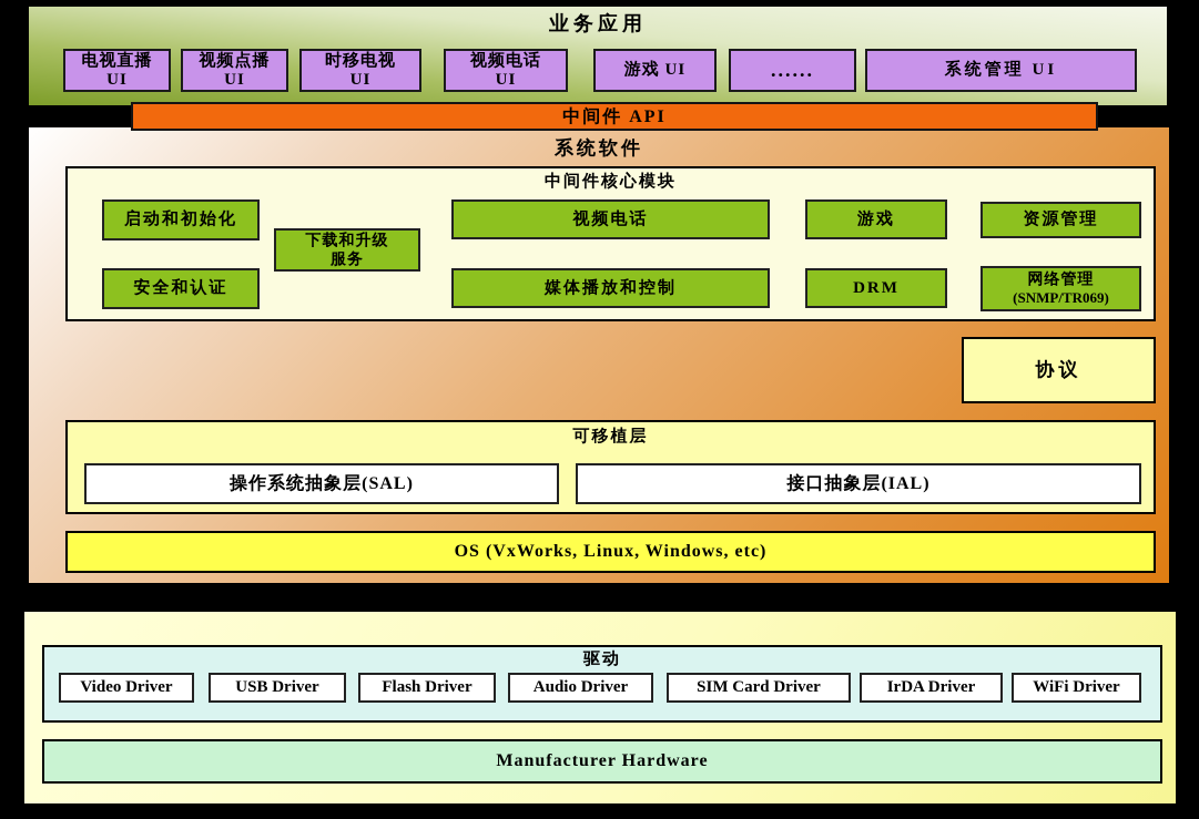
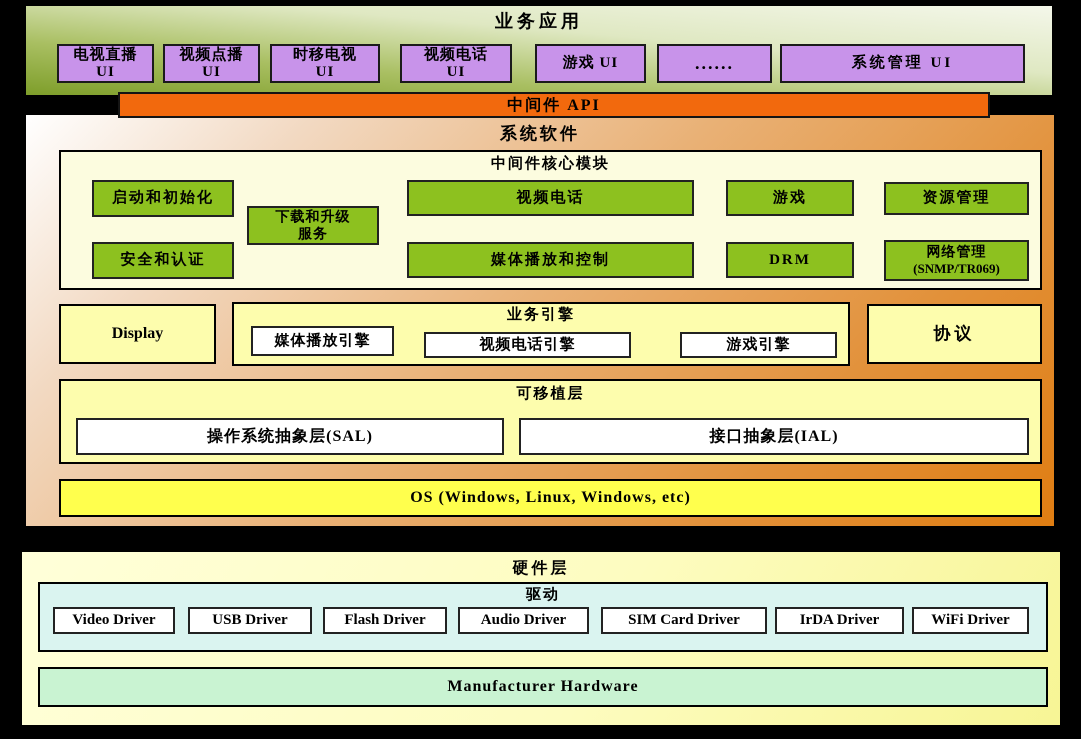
  业务应用
  电视直播
  UI
  视频点播
  UI
  时移电视
  UI
  视频电话
  UI
  游戏 UI
  ......
  系统管理 UI
  中间件 API
  系统软件
  中间件核心模块
  启动和初始化
  下载和升级
  服务
  视频电话
  游戏
  资源管理
  安全和认证
  媒体播放和控制
  DRM
  网络管理
  (SNMP/TR069)
+ Display
+ 业务引擎
+ 媒体播放引擎
+ 视频电话引擎
+ 游戏引擎
  协议
  可移植层
  操作系统抽象层(SAL)
  接口抽象层(IAL)
- OS (VxWorks, Linux, Windows, etc)
+ OS (Windows, Linux, Windows, etc)
+ 硬件层
  驱动
  Video Driver
  USB Driver
  Flash Driver
  Audio Driver
  SIM Card Driver
  IrDA Driver
  WiFi Driver
  Manufacturer Hardware
